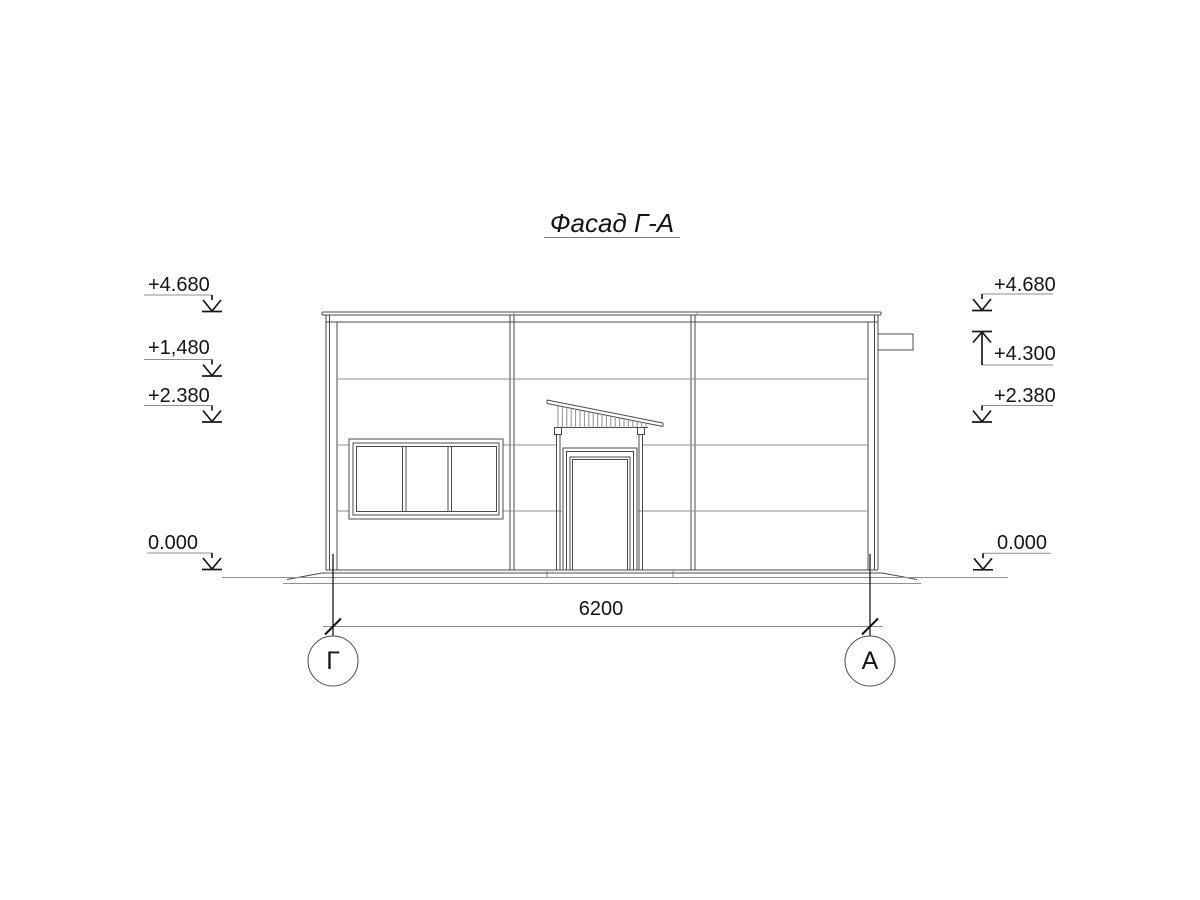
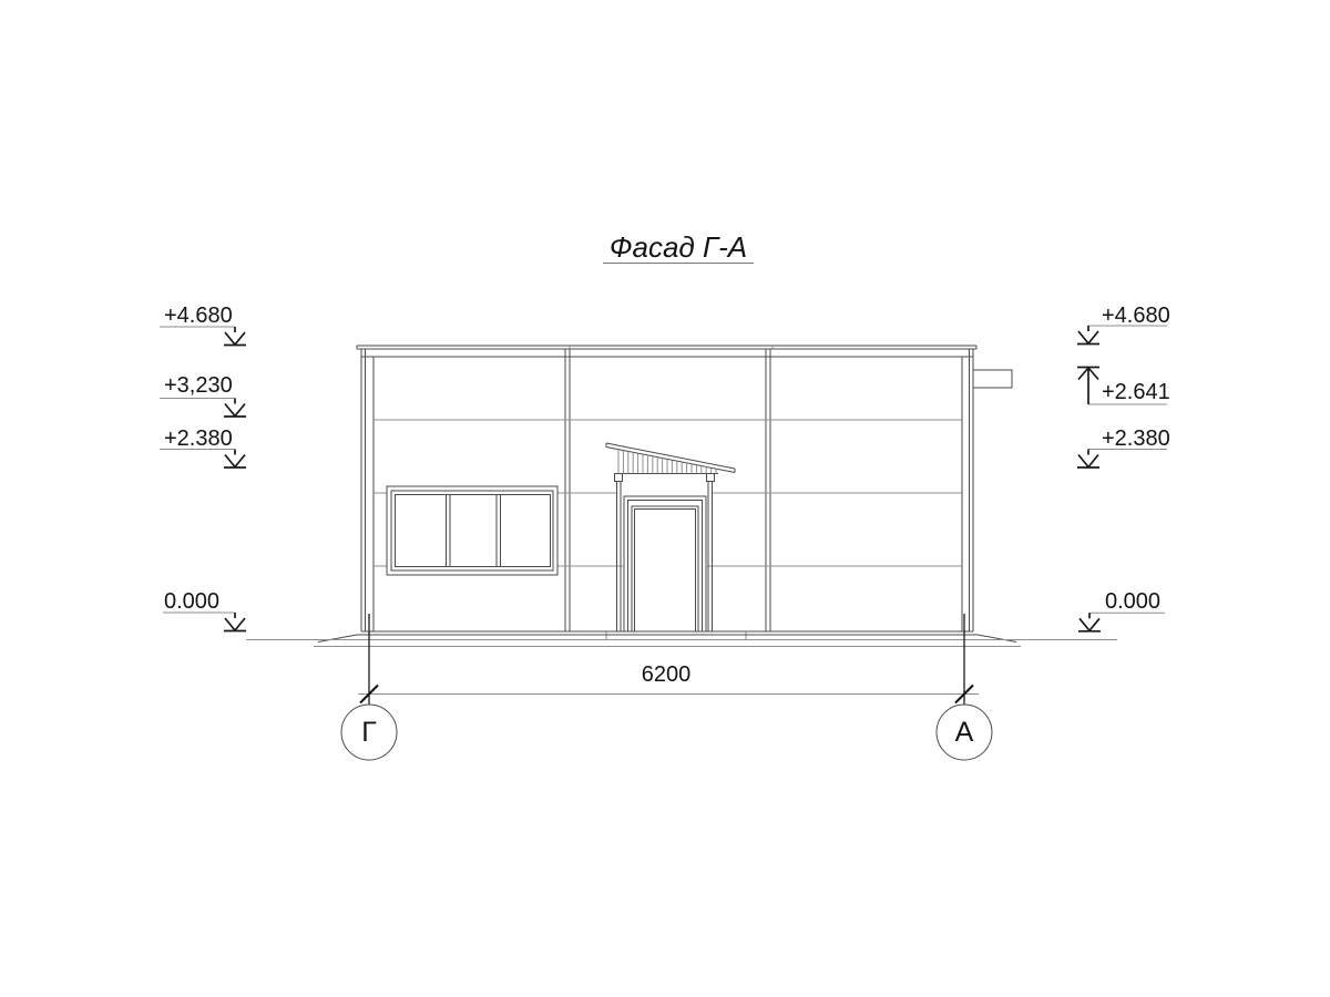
  Фасад Г-А
  +4.680
- +1,480
+ +3,230
  +2.380
  0.000
  +4.680
- +4.300
+ +2.641
  +2.380
  0.000
  6200
  Г
  А
